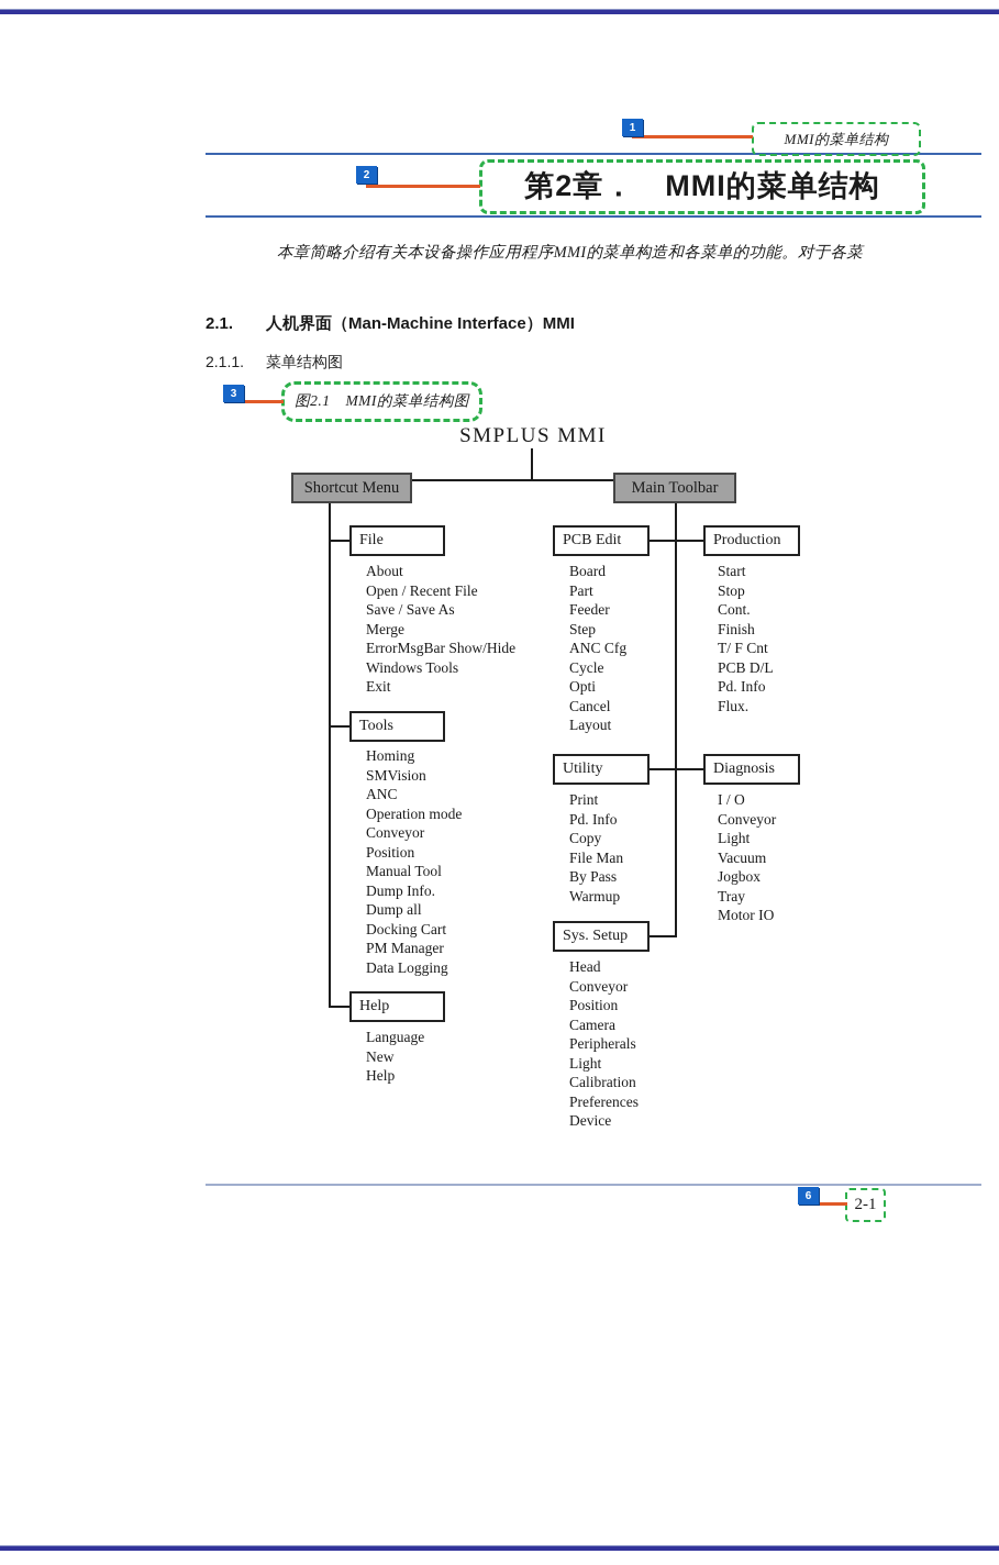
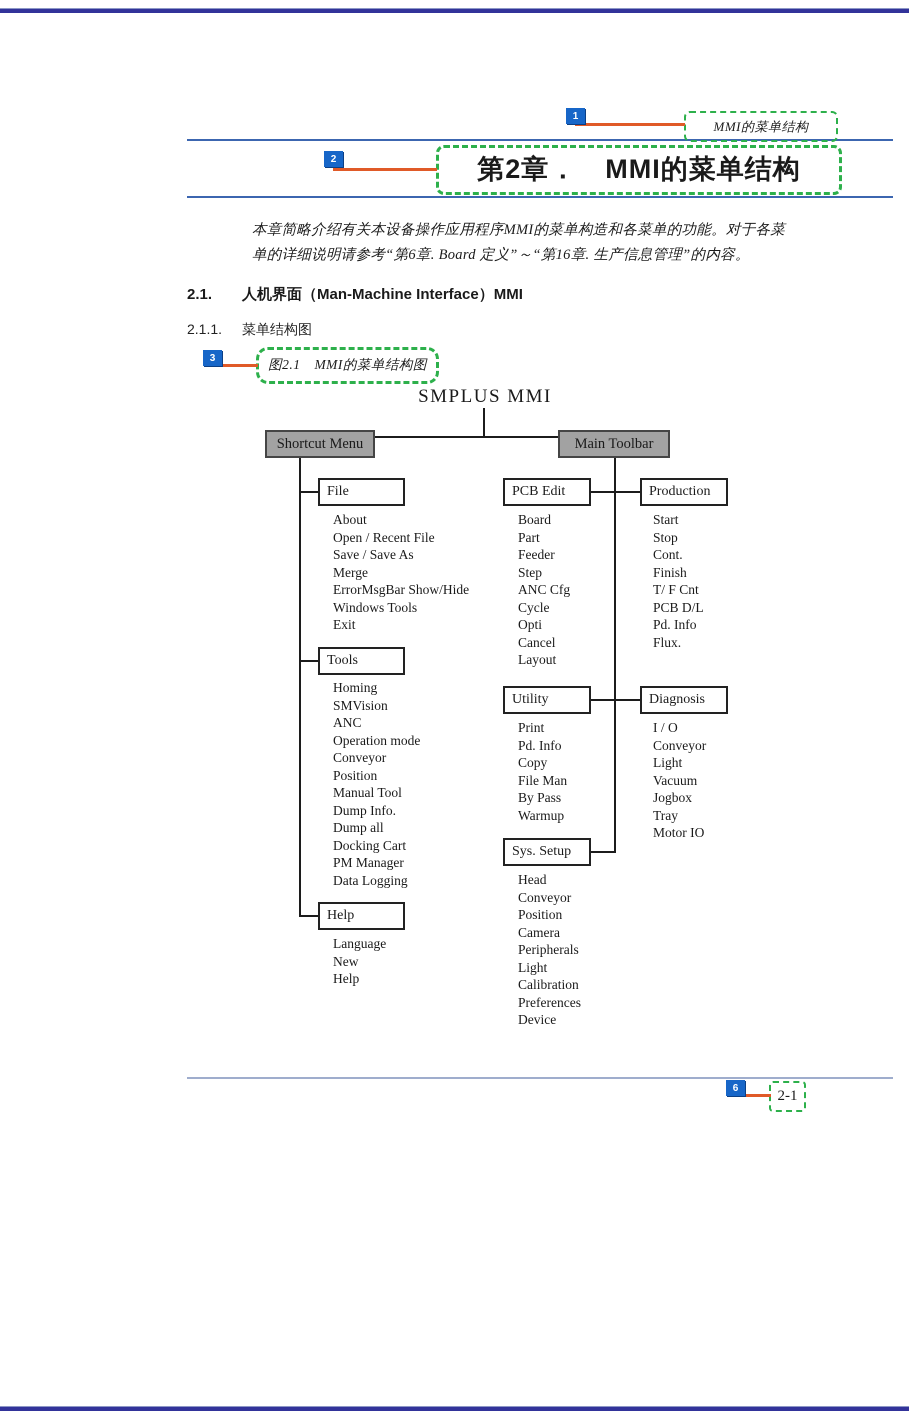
  1
  MMI的菜单结构
  2
  第2章． MMI的菜单结构
  本章简略介绍有关本设备操作应用程序MMI的菜单构造和各菜单的功能。对于各菜
+ 单的详细说明请参考“第6章. Board 定义”～“第16章. 生产信息管理”的内容。
  2.1.
  人机界面（Man-Machine Interface）MMI
  2.1.1.
  菜单结构图
  3
  图2.1 MMI的菜单结构图
  SMPLUS MMI
  Shortcut Menu
  Main Toolbar
  File
  About
  Open / Recent File
  Save / Save As
  Merge
  ErrorMsgBar Show/Hide
  Windows Tools
  Exit
  Tools
  Homing
  SMVision
  ANC
  Operation mode
  Conveyor
  Position
  Manual Tool
  Dump Info.
  Dump all
  Docking Cart
  PM Manager
  Data Logging
  Help
  Language
  New
  Help
  PCB Edit
  Board
  Part
  Feeder
  Step
  ANC Cfg
  Cycle
  Opti
  Cancel
  Layout
  Utility
  Print
  Pd. Info
  Copy
  File Man
  By Pass
  Warmup
  Sys. Setup
  Head
  Conveyor
  Position
  Camera
  Peripherals
  Light
  Calibration
  Preferences
  Device
  Production
  Start
  Stop
  Cont.
  Finish
  T/ F Cnt
  PCB D/L
  Pd. Info
  Flux.
  Diagnosis
  I / O
  Conveyor
  Light
  Vacuum
  Jogbox
  Tray
  Motor IO
  6
  2-1
